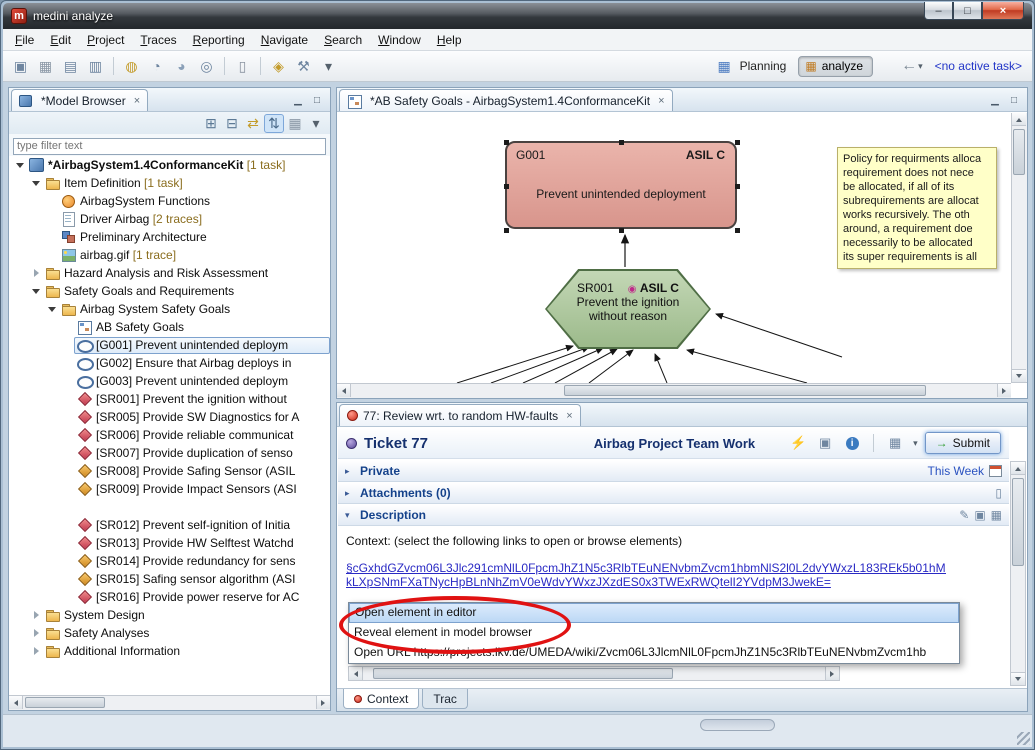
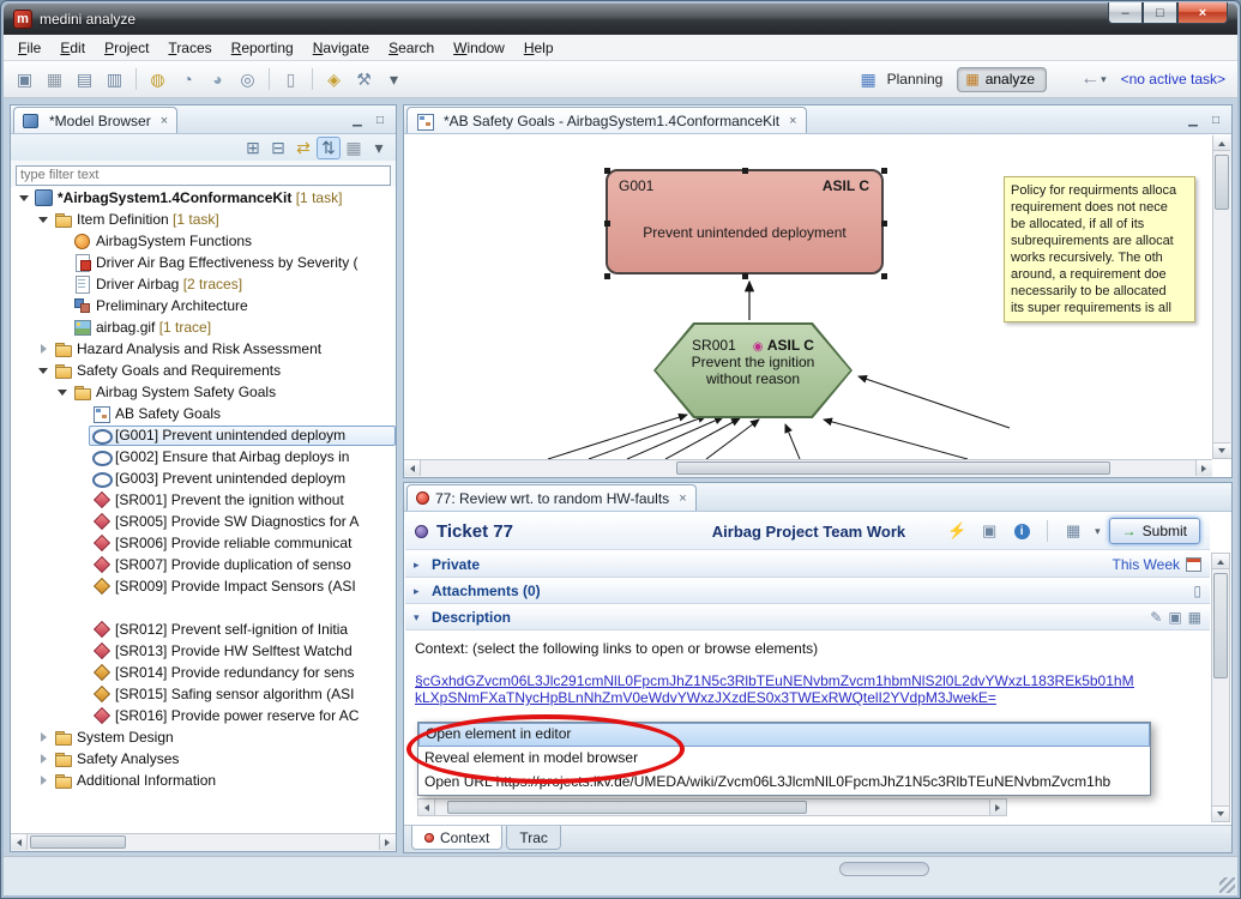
  m
  medini analyze
  –
  □
  ×
  File
  Edit
  Project
  Traces
  Reporting
  Navigate
  Search
  Window
  Help
  ▣
  ▦
  ▤
  ▥
  ◍
  ◔
  ◕
  ◎
  ▯
  ◈
  ⚒
  ▾
  ▦
  Planning
  ▦
  analyze
  ←
  ▾
  <no active task>
  *Model Browser
  ×
  ▁
  □
  ⊞
  ⊟
  ⇄
  ⇅
  ▦
  ▾
  type filter text
  *AirbagSystem1.4ConformanceKit
  [1 task]
  Item Definition
  [1 task]
  AirbagSystem Functions
+ Driver Air Bag Effectiveness by Severity (
  Driver Airbag
  [2 traces]
  Preliminary Architecture
  airbag.gif
  [1 trace]
  Hazard Analysis and Risk Assessment
  Safety Goals and Requirements
  Airbag System Safety Goals
  AB Safety Goals
  [G001] Prevent unintended deploym
  [G002] Ensure that Airbag deploys in
  [G003] Prevent unintended deploym
  [SR001] Prevent the ignition without
  [SR005] Provide SW Diagnostics for A
  [SR006] Provide reliable communicat
  [SR007] Provide duplication of senso
- [SR008] Provide Safing Sensor (ASIL
  [SR009] Provide Impact Sensors (ASI
  [SR012] Prevent self-ignition of Initia
  [SR013] Provide HW Selftest Watchd
  [SR014] Provide redundancy for sens
  [SR015] Safing sensor algorithm (ASI
  [SR016] Provide power reserve for AC
  System Design
  Safety Analyses
  Additional Information
  *AB Safety Goals - AirbagSystem1.4ConformanceKit
  ×
  ▁
  □
  G001
  ASIL C
  Prevent unintended deployment
  SR001
  ◉ ASIL C
  Prevent the ignition
  without reason
  Policy for requirments alloca
  requirement does not nece
  be allocated, if all of its
  subrequirements are allocat
  works recursively. The oth
  around, a requirement doe
  necessarily to be allocated
  its super requirements is all
  77: Review wrt. to random HW-faults
  ×
  Ticket 77
  Airbag Project Team Work
  ⚡
  ▣
  ▦
  ▾
  →
  Submit
  ▸
  Private
  This Week
  ▸
  Attachments (0)
  ▯
  ▾
  Description
  ✎
  ▣
  ▦
  Context: (select the following links to open or browse elements)
  §cGxhdGZvcm06L3Jlc291cmNlL0FpcmJhZ1N5c3RlbTEuNENvbmZvcm1hbmNlS2l0L2dvYWxzL183REk5b01hM
  kLXpSNmFXaTNycHpBLnNhZmV0eWdvYWxzJXzdES0x3TWExRWQtelI2YVdpM3JwekE=
  Open element in editor
  Reveal element in model browser
  Open URL https://projects.ikv.de/UMEDA/wiki/Zvcm06L3JlcmNlL0FpcmJhZ1N5c3RlbTEuNENvbmZvcm1hb
  Context
  Trac
